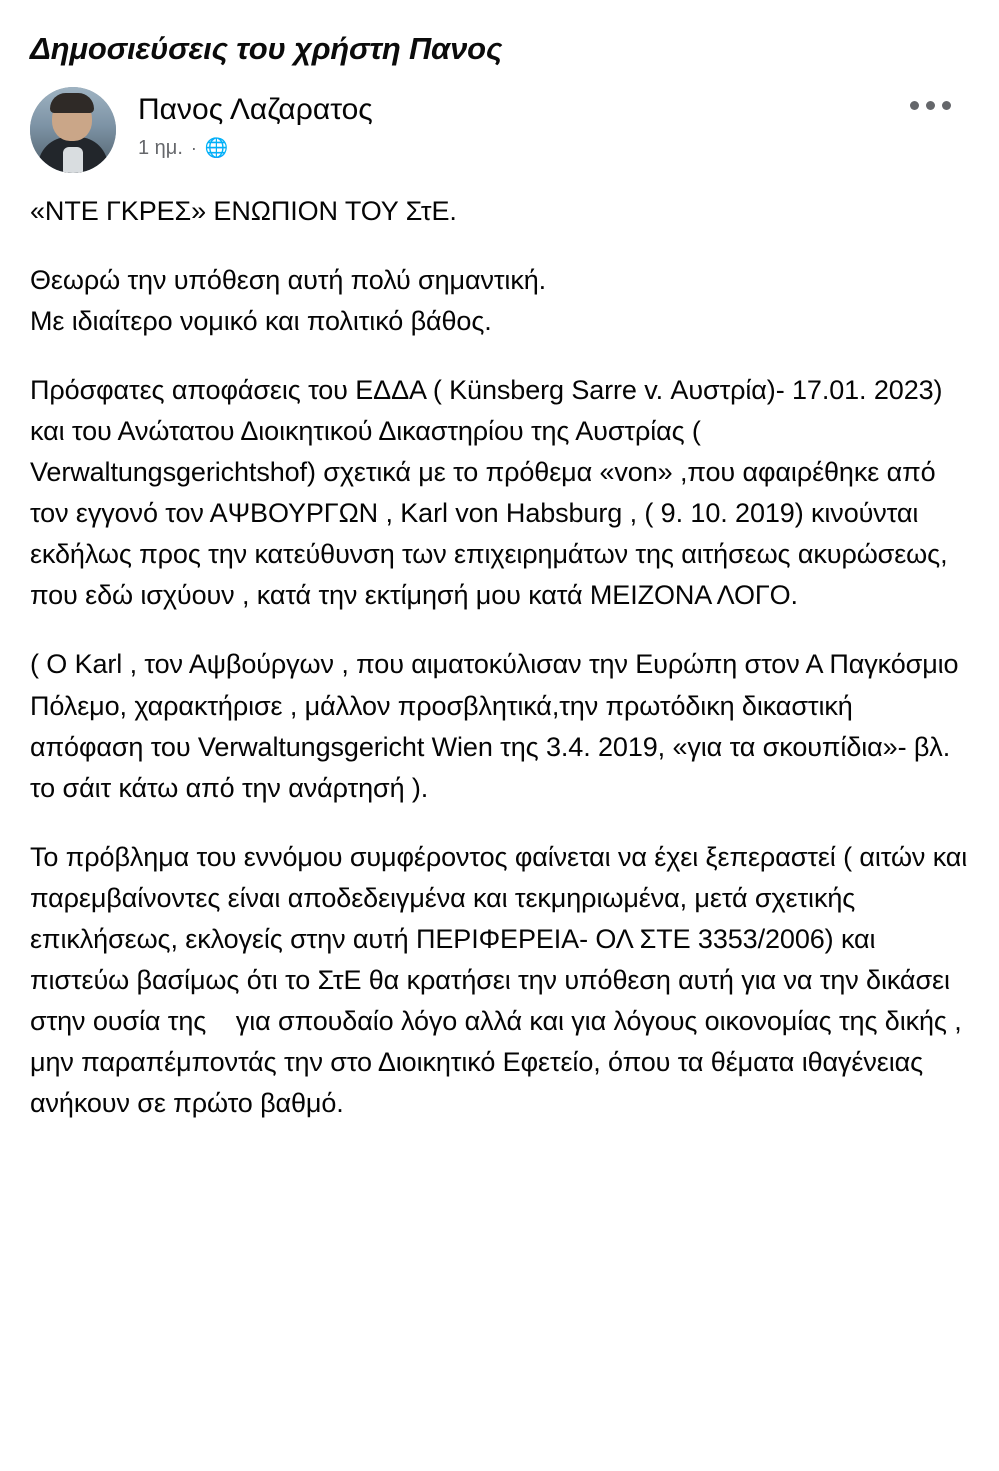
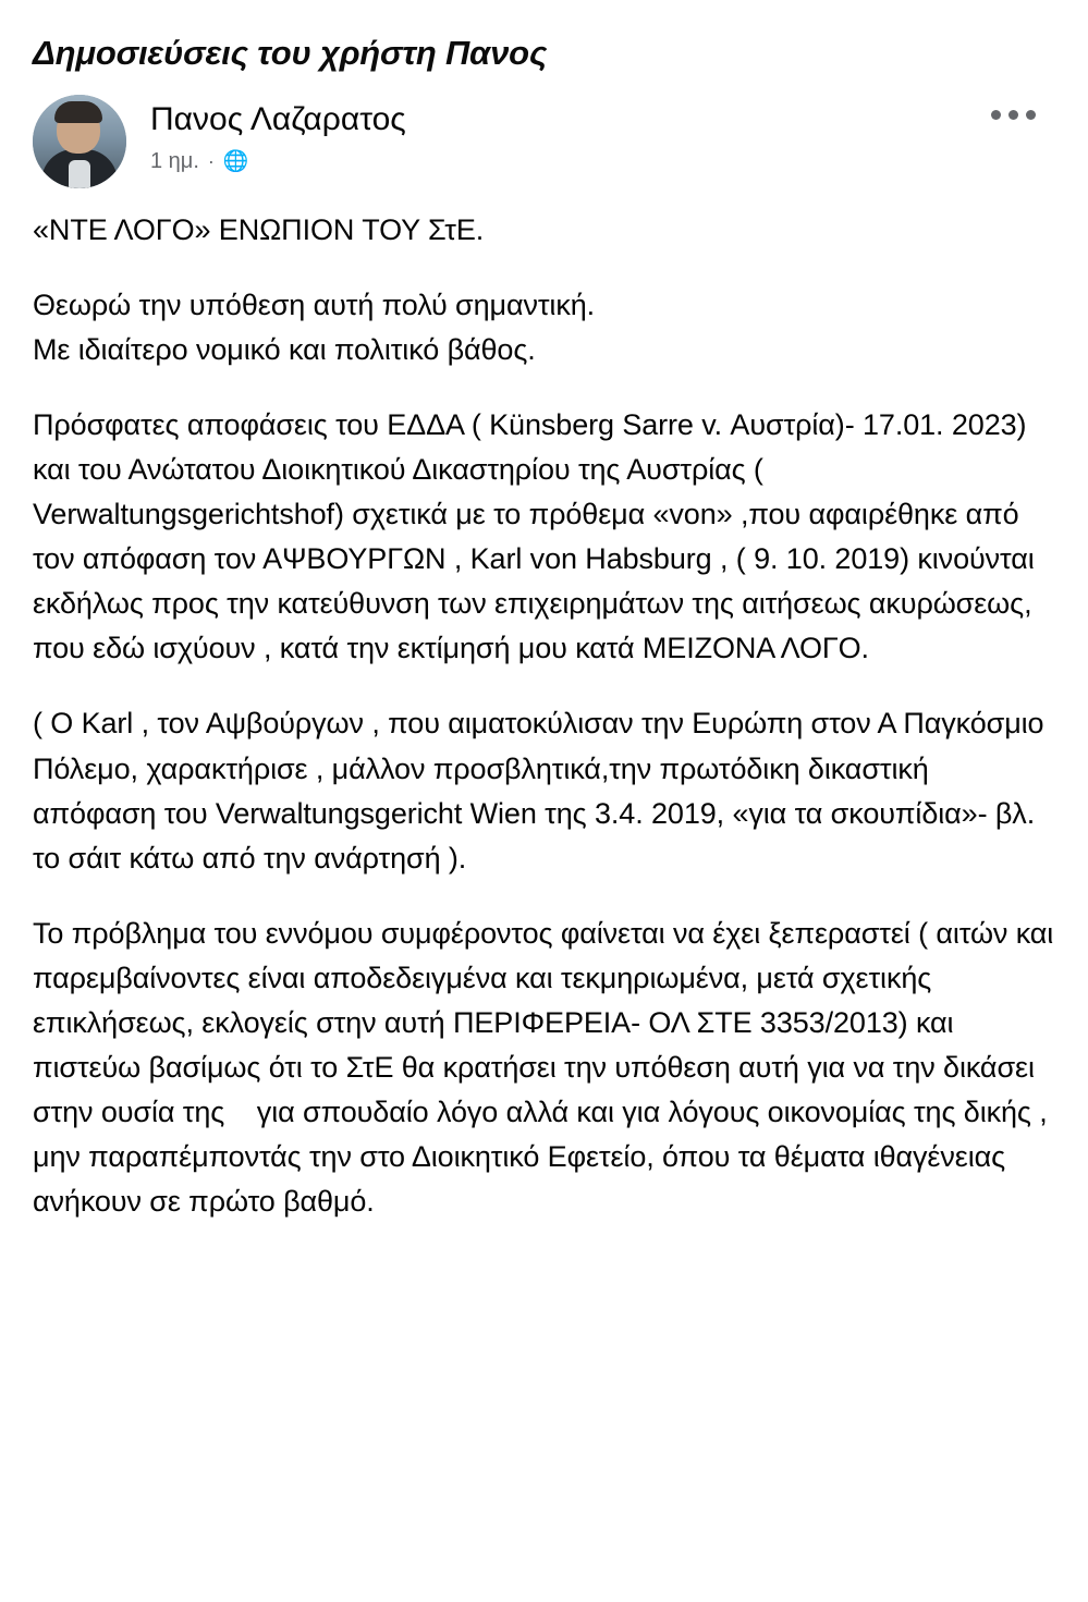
  Δημοσιεύσεις του χρήστη Πανος
  Πανος Λαζαρατος
  1 ημ.
  ·
  🌐
- «ΝΤΕ ΓΚΡΕΣ» ΕΝΩΠΙΟΝ ΤΟΥ ΣτΕ.
+ «ΝΤΕ ΛΟΓΟ» ΕΝΩΠΙΟΝ ΤΟΥ ΣτΕ.
  Θεωρώ την υπόθεση αυτή πολύ σημαντική.
  Με ιδιαίτερο νομικό και πολιτικό βάθος.
- Πρόσφατες αποφάσεις του ΕΔΔΑ ( Künsberg Sarre v. Αυστρία)- 17.01. 2023) και του Ανώτατου Διοικητικού Δικαστηρίου της Αυστρίας ( Verwaltungsgerichtshof) σχετικά με το πρόθεμα «von» ,που αφαιρέθηκε από τον εγγονό τον ΑΨΒΟΥΡΓΩΝ , Karl von Habsburg , ( 9. 10. 2019) κινούνται εκδήλως προς την κατεύθυνση των επιχειρημάτων της αιτήσεως ακυρώσεως, που εδώ ισχύουν , κατά την εκτίμησή μου κατά ΜΕΙΖΟΝΑ ΛΟΓΟ.
+ Πρόσφατες αποφάσεις του ΕΔΔΑ ( Künsberg Sarre v. Αυστρία)- 17.01. 2023) και του Ανώτατου Διοικητικού Δικαστηρίου της Αυστρίας ( Verwaltungsgerichtshof) σχετικά με το πρόθεμα «von» ,που αφαιρέθηκε από τον απόφαση τον ΑΨΒΟΥΡΓΩΝ , Karl von Habsburg , ( 9. 10. 2019) κινούνται εκδήλως προς την κατεύθυνση των επιχειρημάτων της αιτήσεως ακυρώσεως, που εδώ ισχύουν , κατά την εκτίμησή μου κατά ΜΕΙΖΟΝΑ ΛΟΓΟ.
  ( Ο Karl , τον Αψβούργων , που αιματοκύλισαν την Ευρώπη στον Α Παγκόσμιο Πόλεμο, χαρακτήρισε , μάλλον προσβλητικά,την πρωτόδικη δικαστική απόφαση του Verwaltungsgericht Wien της 3.4. 2019, «για τα σκουπίδια»- βλ. το σάιτ κάτω από την ανάρτησή ).
- Το πρόβλημα του εννόμου συμφέροντος φαίνεται να έχει ξεπεραστεί ( αιτών και παρεμβαίνοντες είναι αποδεδειγμένα και τεκμηριωμένα, μετά σχετικής επικλήσεως, εκλογείς στην αυτή ΠΕΡΙΦΕΡΕΙΑ- ΟΛ ΣΤΕ 3353/2006) και πιστεύω βασίμως ότι το ΣτΕ θα κρατήσει την υπόθεση αυτή για να την δικάσει στην ουσία της για σπουδαίο λόγο αλλά και για λόγους οικονομίας της δικής , μην παραπέμποντάς την στο Διοικητικό Εφετείο, όπου τα θέματα ιθαγένειας ανήκουν σε πρώτο βαθμό.
+ Το πρόβλημα του εννόμου συμφέροντος φαίνεται να έχει ξεπεραστεί ( αιτών και παρεμβαίνοντες είναι αποδεδειγμένα και τεκμηριωμένα, μετά σχετικής επικλήσεως, εκλογείς στην αυτή ΠΕΡΙΦΕΡΕΙΑ- ΟΛ ΣΤΕ 3353/2013) και πιστεύω βασίμως ότι το ΣτΕ θα κρατήσει την υπόθεση αυτή για να την δικάσει στην ουσία της για σπουδαίο λόγο αλλά και για λόγους οικονομίας της δικής , μην παραπέμποντάς την στο Διοικητικό Εφετείο, όπου τα θέματα ιθαγένειας ανήκουν σε πρώτο βαθμό.
